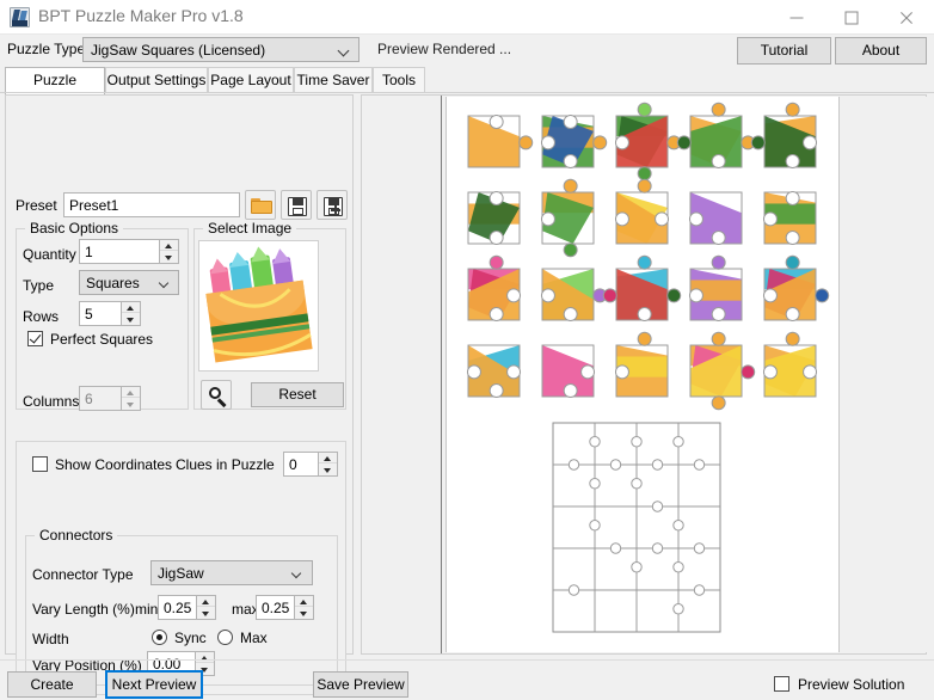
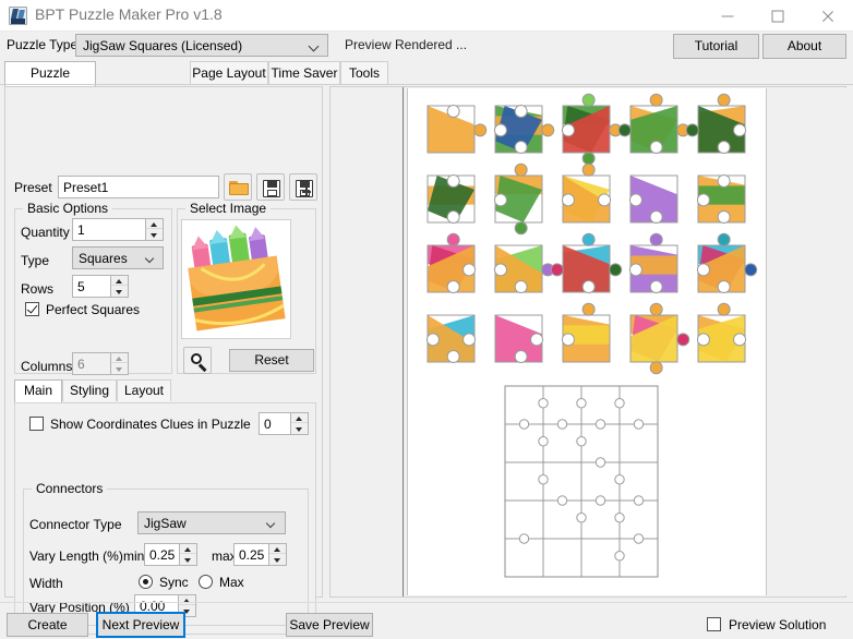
  BPT Puzzle Maker Pro v1.8
  Puzzle Type
  JigSaw Squares (Licensed)
  Preview Rendered ...
  Tutorial
  About
- Output Settings
  Page Layout
  Time Saver
  Tools
  Preset
  Preset1
  Basic Options
  Quantity
  1
  Type
  Squares
  Rows
  5
  Perfect Squares
  Columns
  6
  Select Image
  Reset
+ Main
+ Styling
+ Layout
  Show Coordinates
  Clues in Puzzle
  0
  Connectors
  Connector Type
  JigSaw
  Vary Length (%)
  min
  0.25
  0.25
  Width
  Sync
  Max
  Vary Position (%)
  0.00
  Create
  Next Preview
  Save Preview
  Preview Solution
